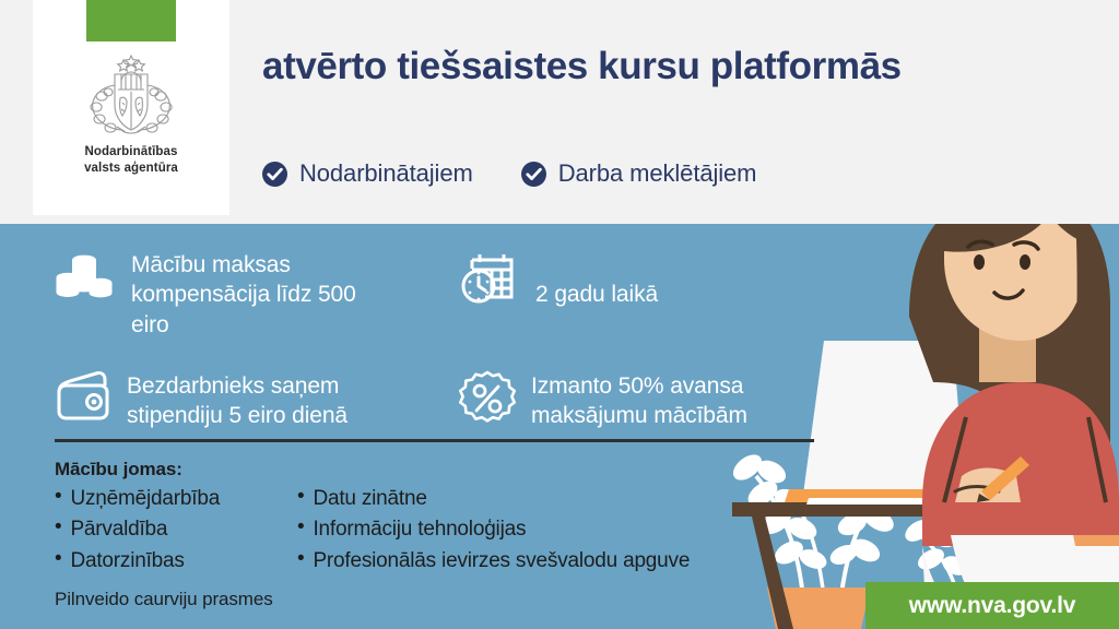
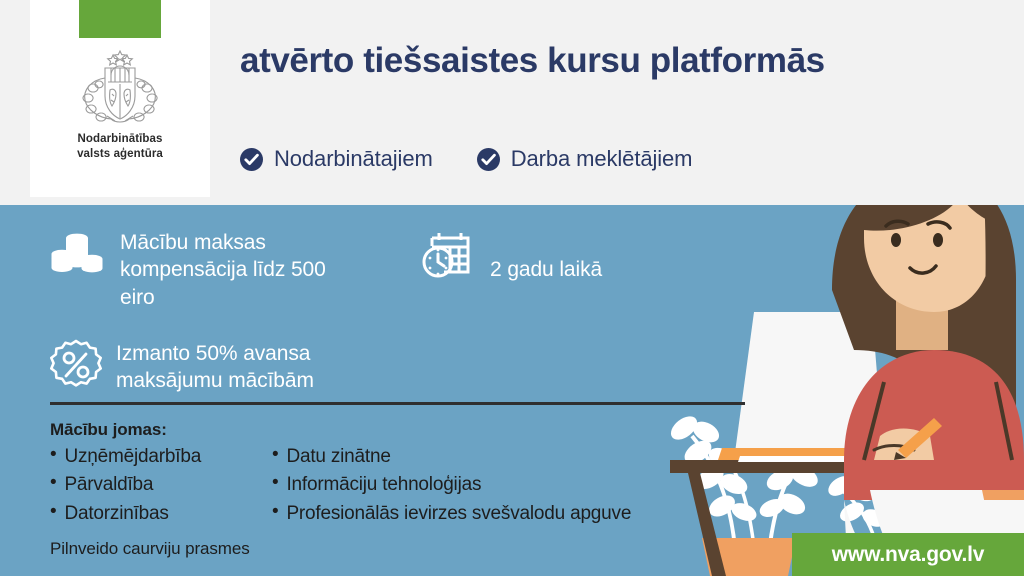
  Nodarbinātības
  valsts aģentūra
  atvērto tiešsaistes kursu platformās
  Nodarbinātajiem
  Darba meklētājiem
  Mācību maksas
  kompensācija līdz 500
  eiro
  2 gadu laikā
- Bezdarbnieks saņem
- stipendiju 5 eiro dienā
  Izmanto 50% avansa
  maksājumu mācībām
  Mācību jomas:
  •
  Uzņēmējdarbība
  •
  Pārvaldība
  •
  Datorzinības
  •
  Datu zinātne
  •
  Informāciju tehnoloģijas
  •
  Profesionālās ievirzes svešvalodu apguve
  Pilnveido caurviju prasmes
  www.nva.gov.lv
